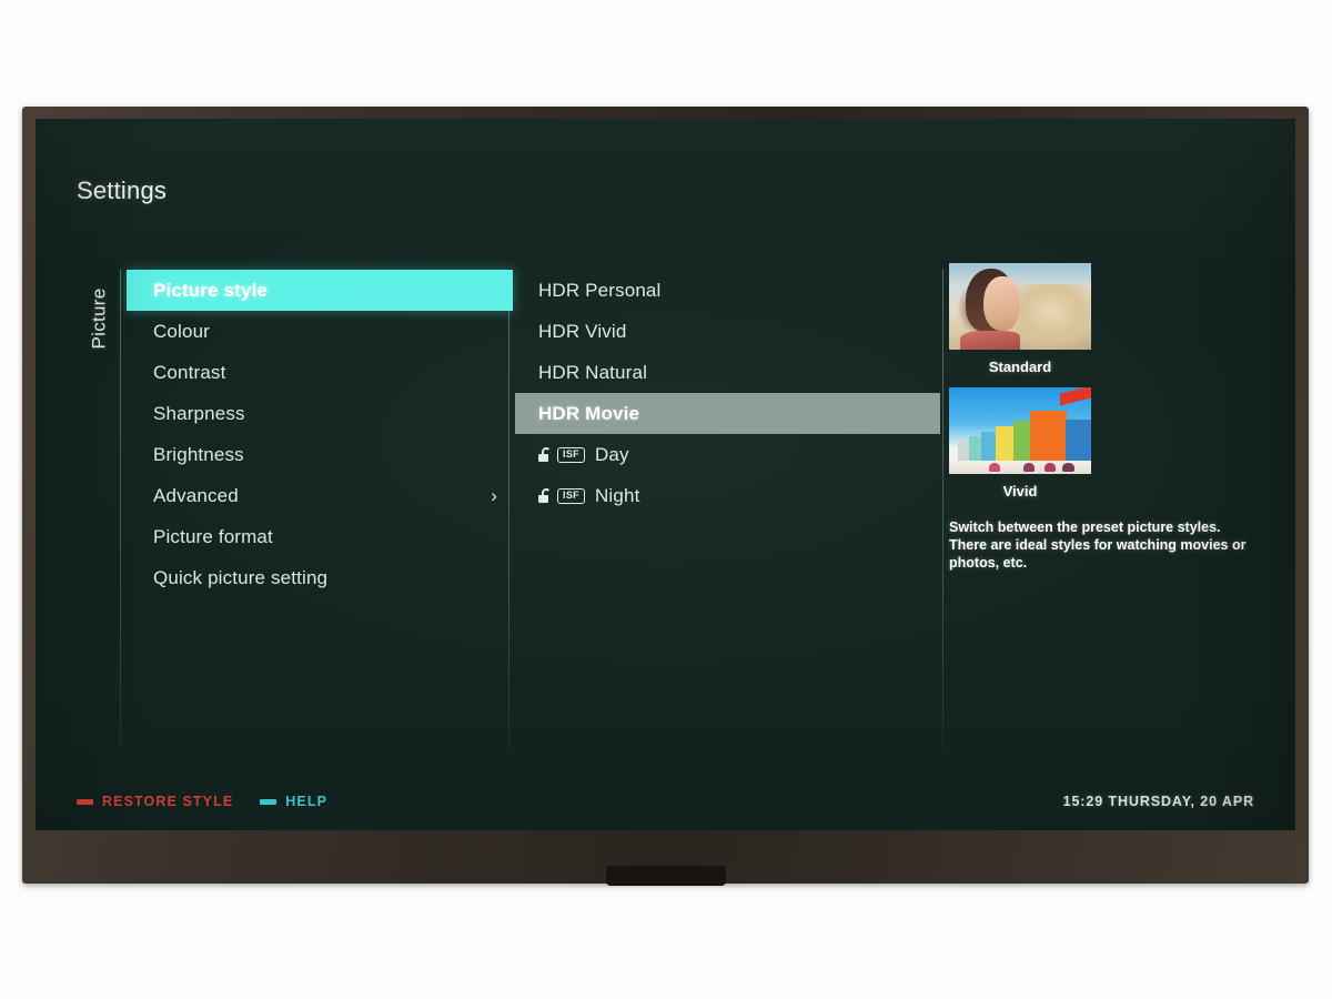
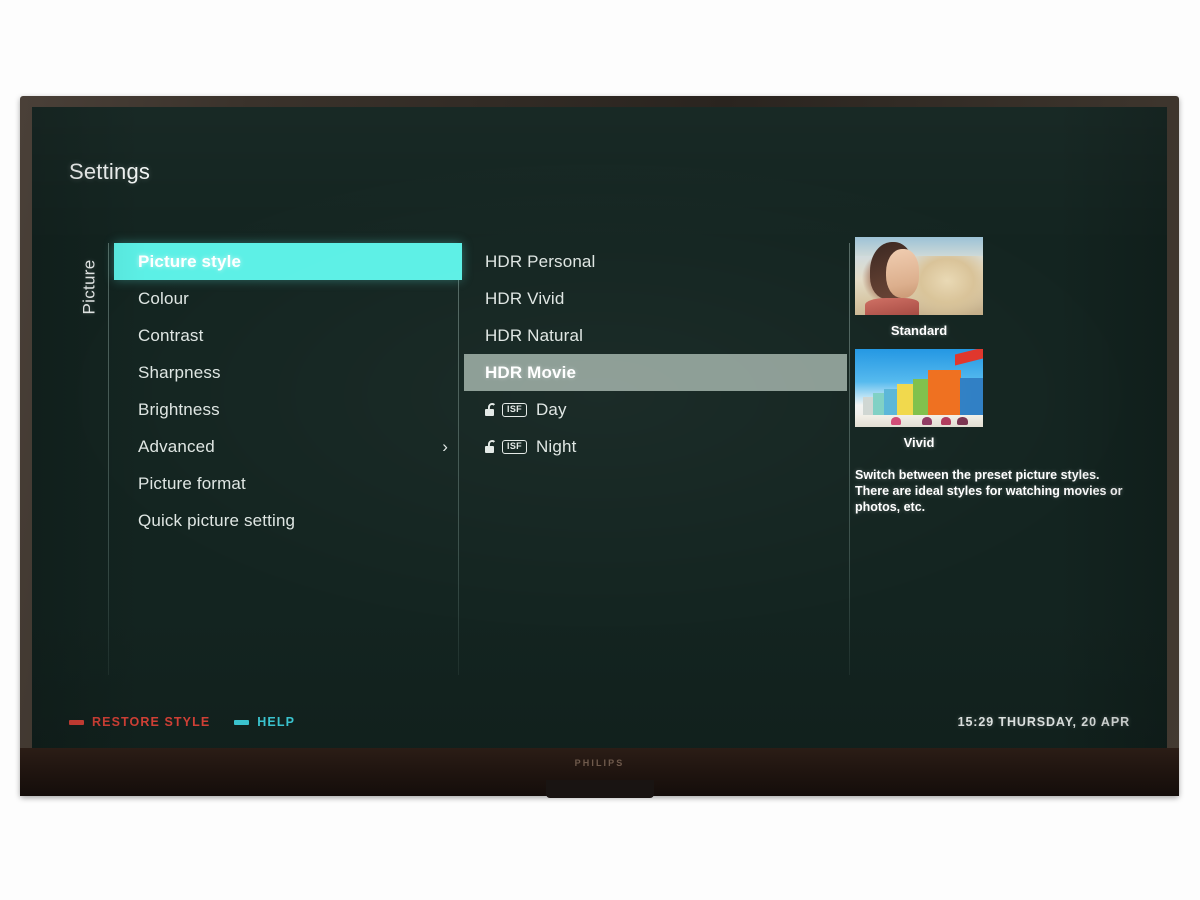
+ PHILIPS
